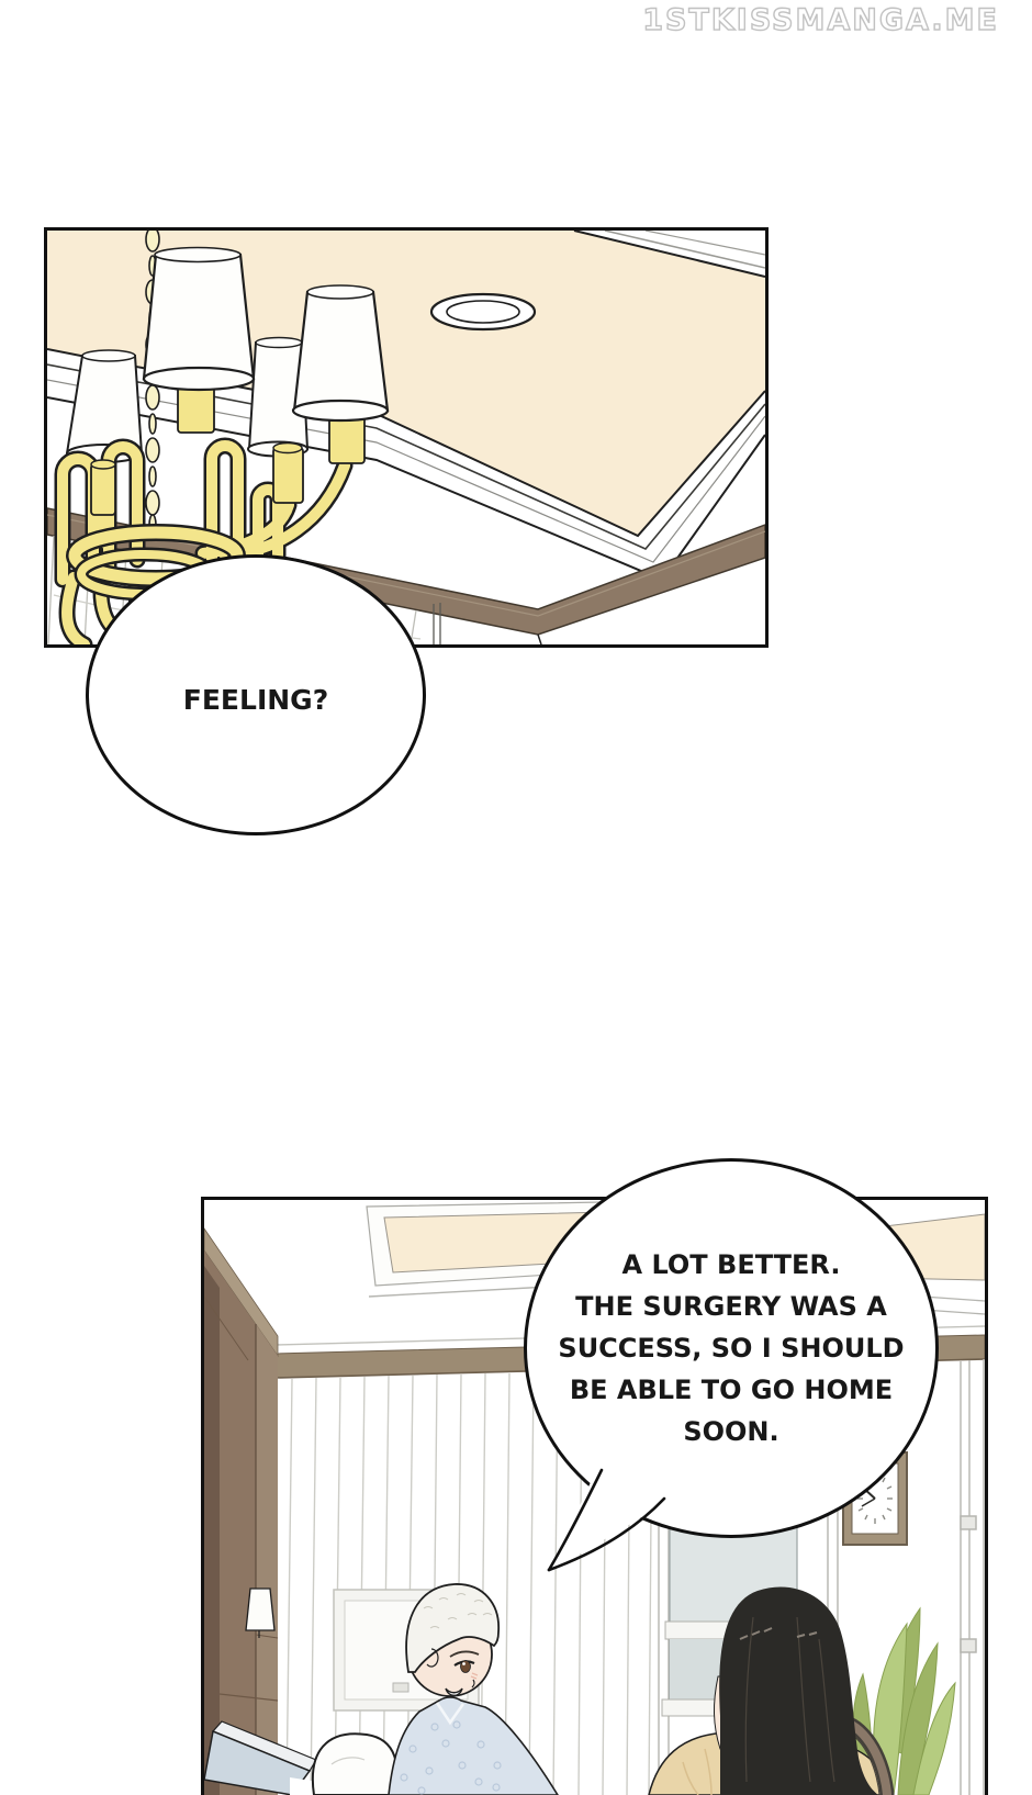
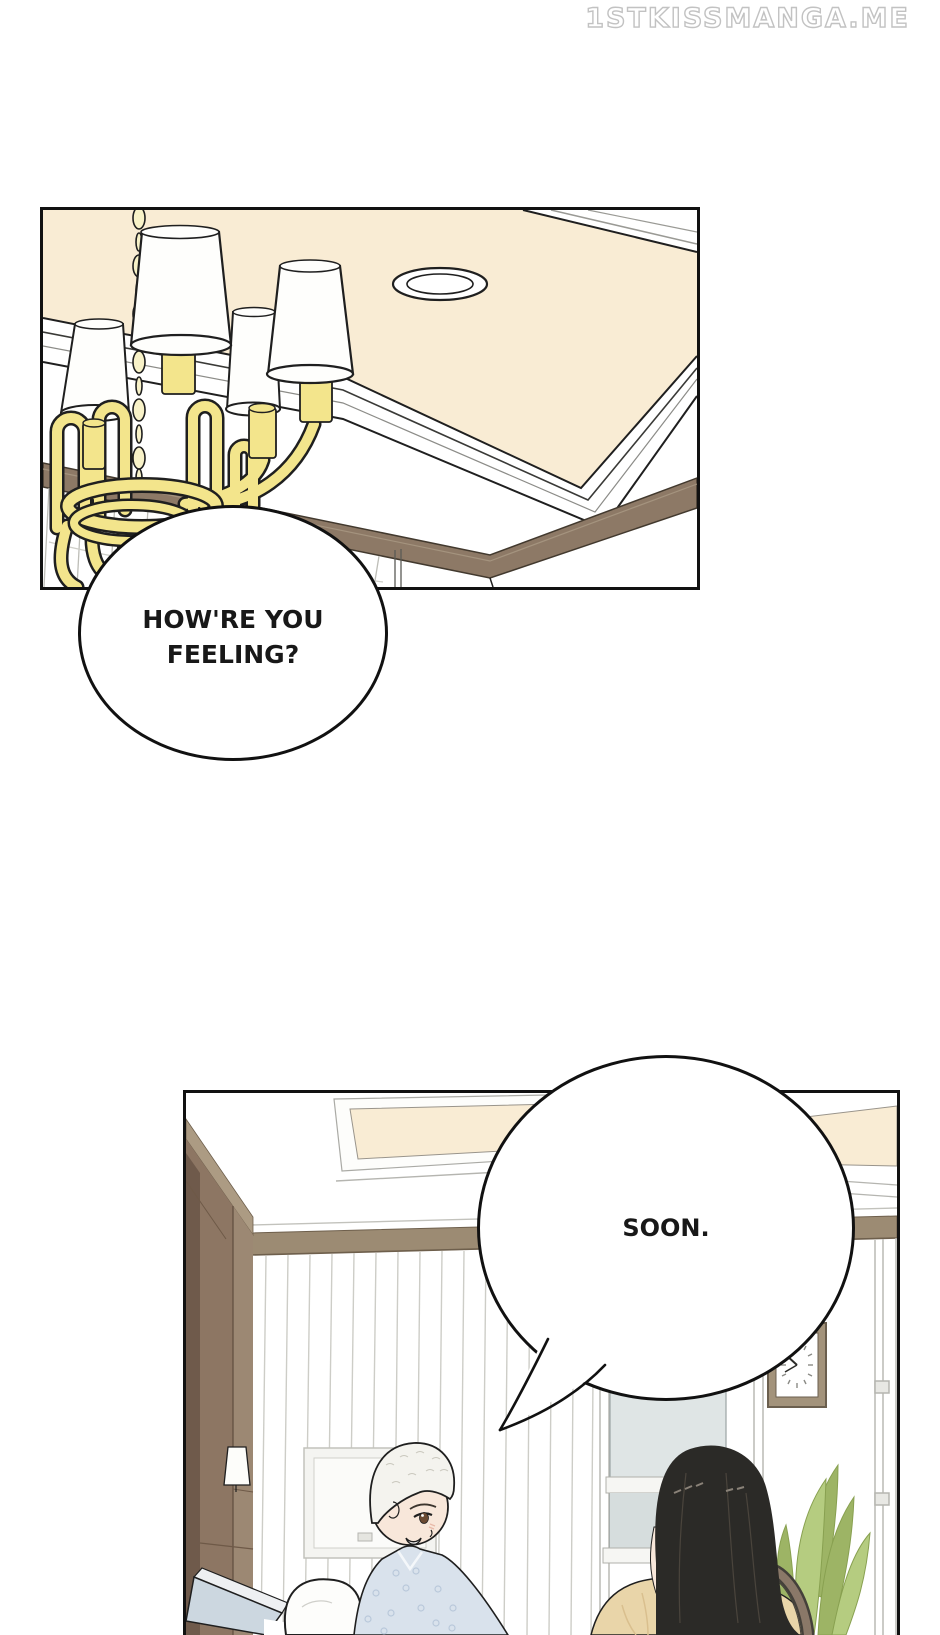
  1STKISSMANGA.ME
+ HOW'RE YOU
  FEELING?
- A LOT BETTER.
- THE SURGERY WAS A
- SUCCESS, SO I SHOULD
- BE ABLE TO GO HOME
  SOON.
